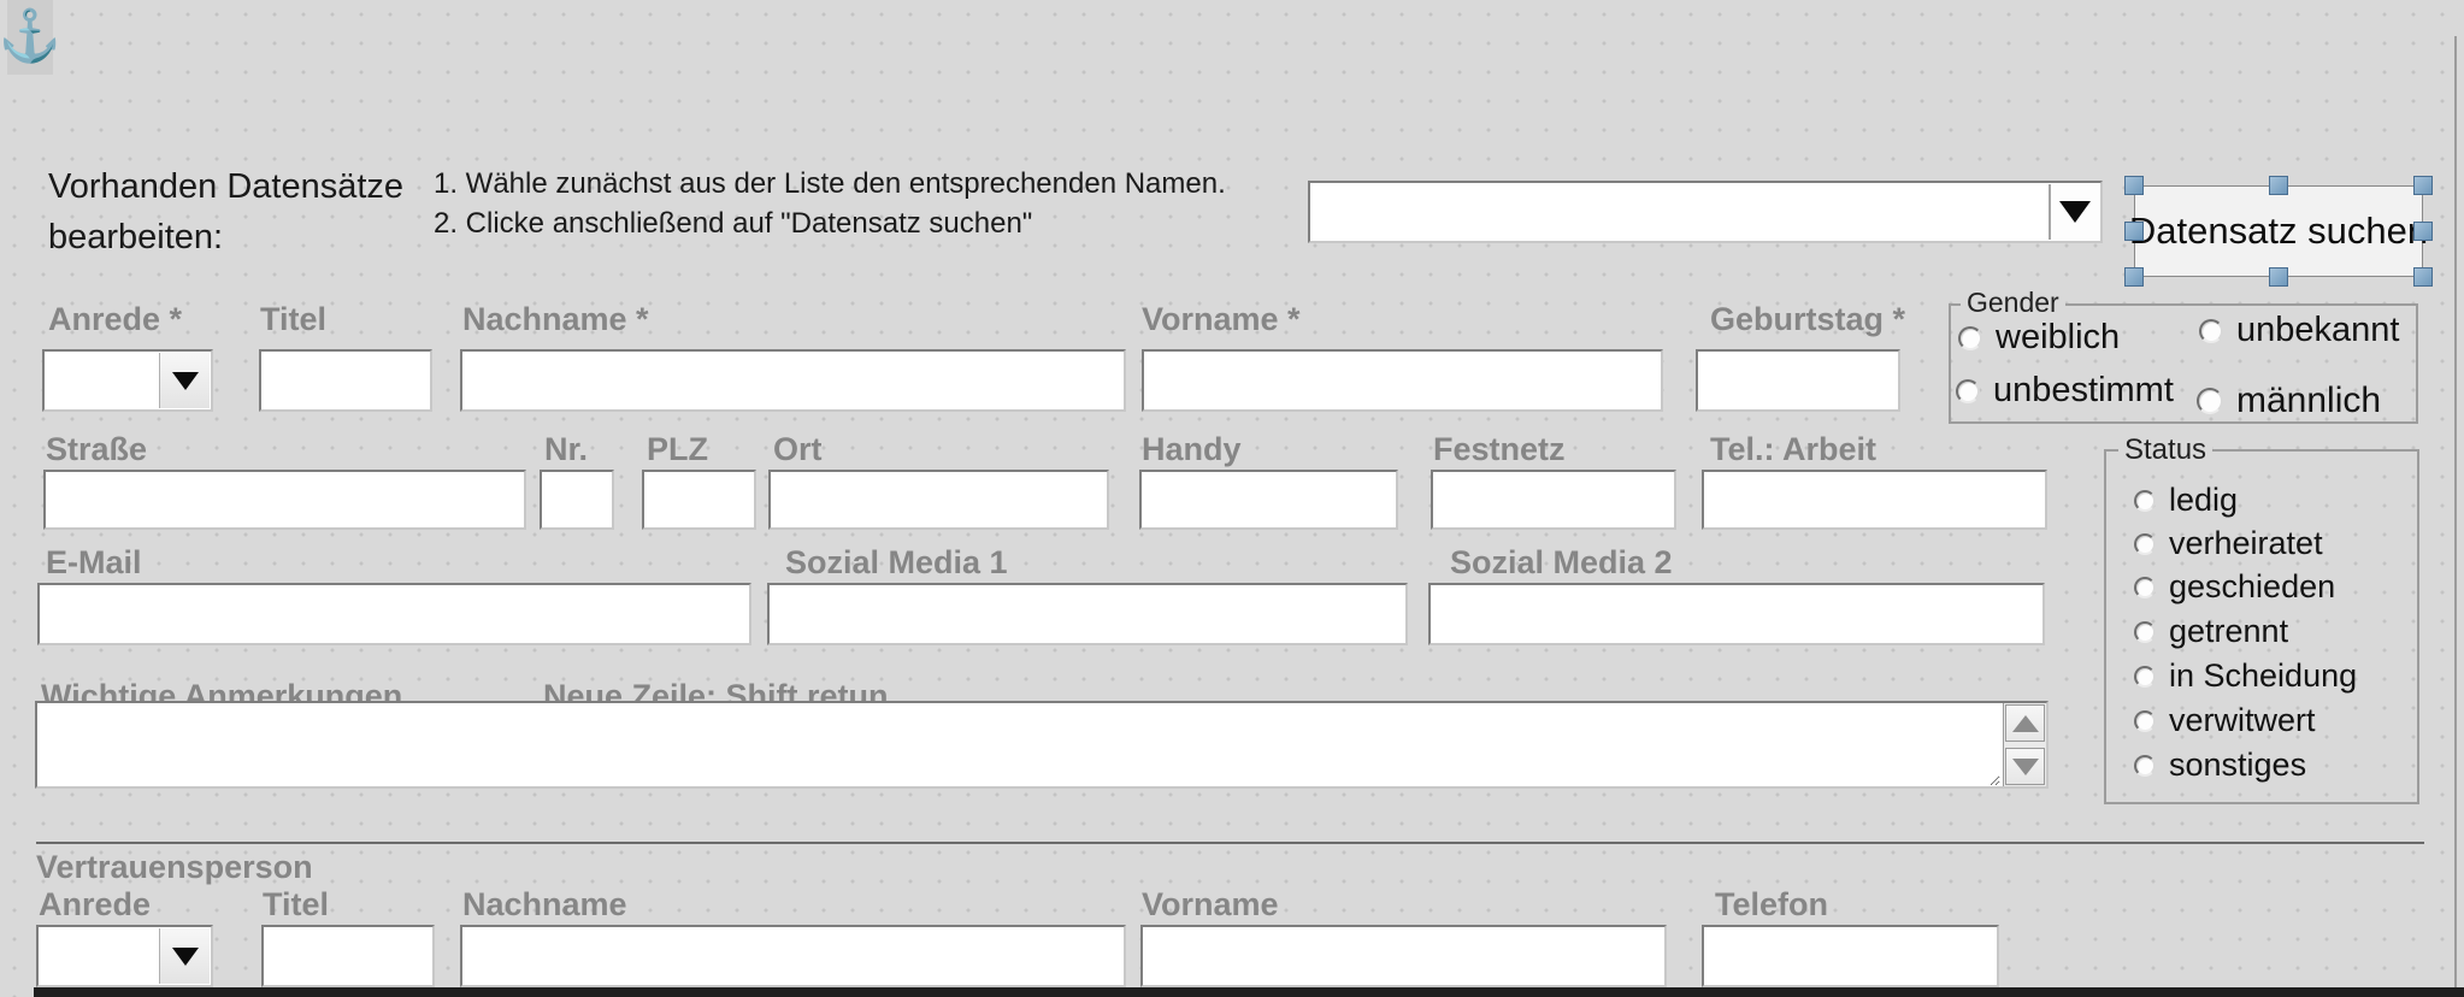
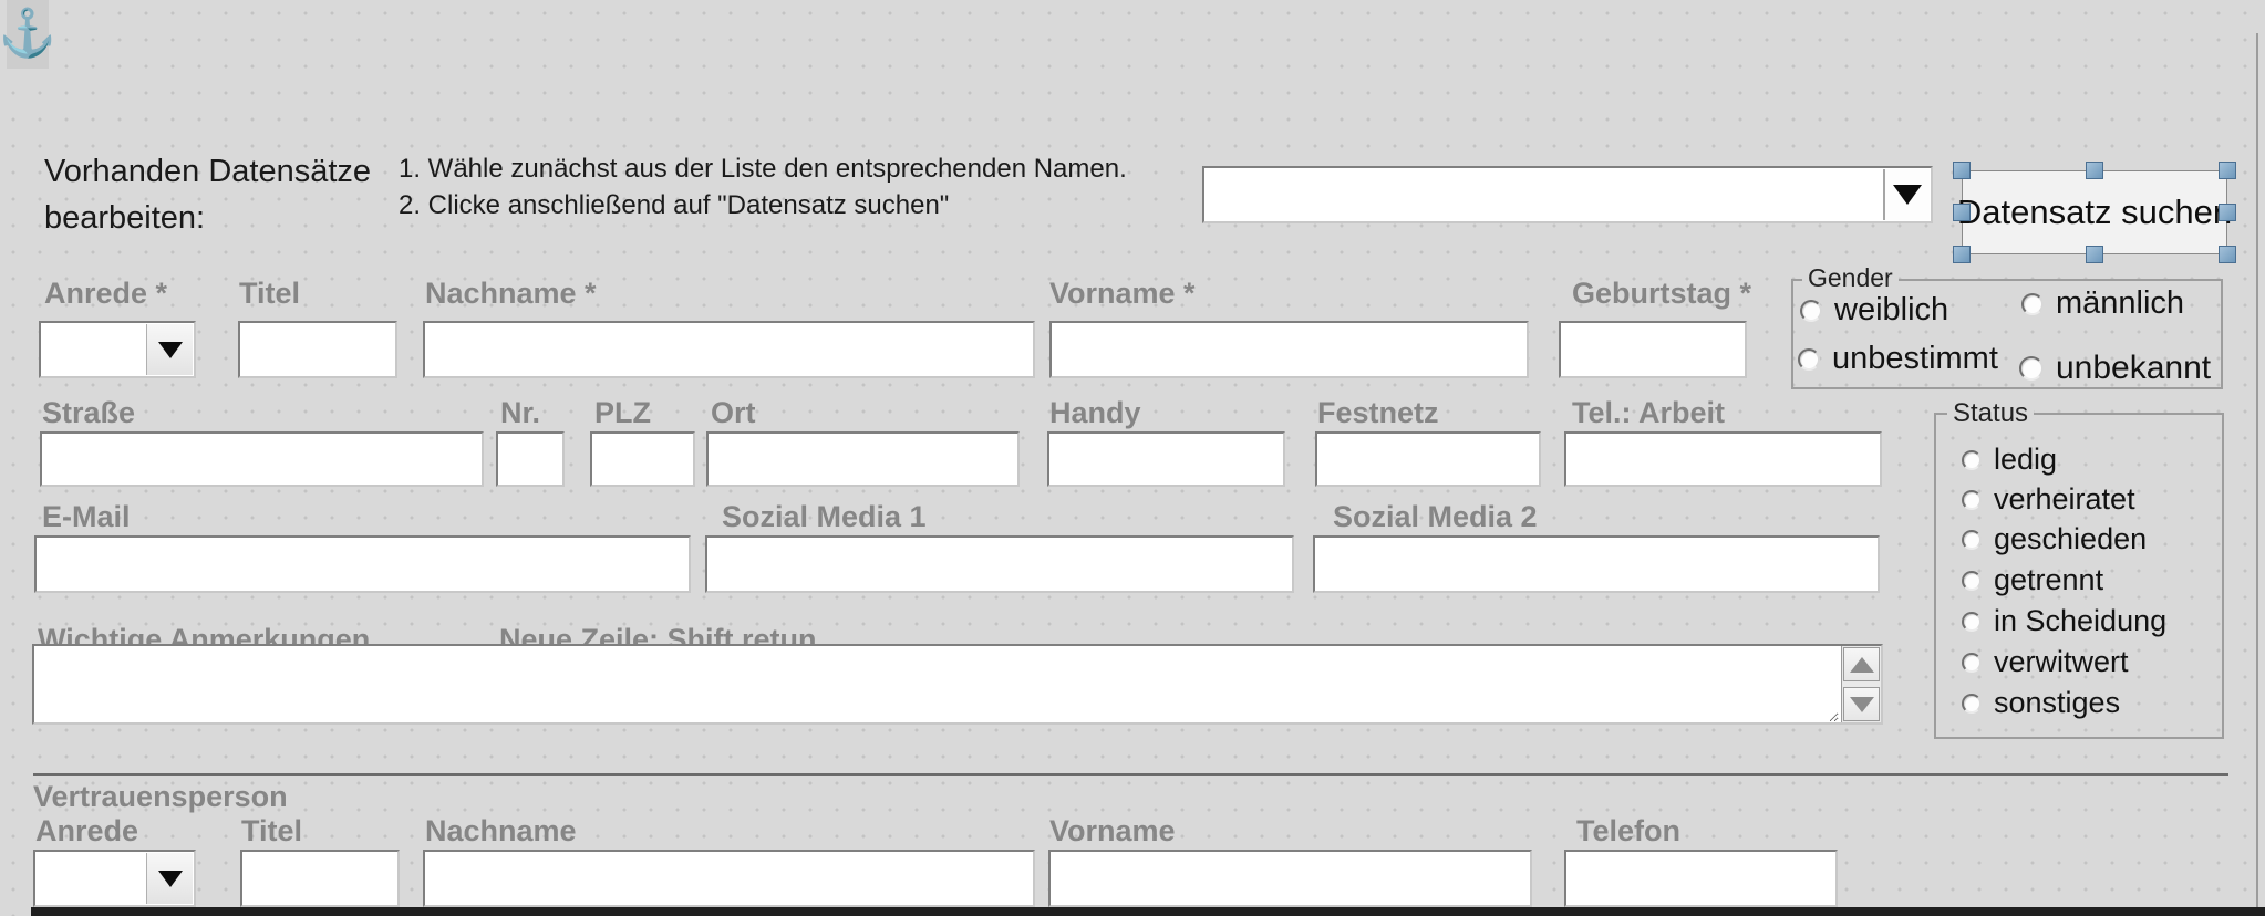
  ⚓
  Vorhanden Datensätze
  bearbeiten:
  1. Wähle zunächst aus der Liste den entsprechenden Namen.
  2. Clicke anschließend auf "Datensatz suchen"
  atensatz suche
  Anrede *
  Titel
  Nachname *
  Vorname *
  Geburtstag *
  Gender
  weiblich
- unbekannt
+ männlich
  unbestimmt
- männlich
+ unbekannt
  Straße
  Nr.
  PLZ
  Ort
  Handy
  Festnetz
  Tel.: Arbeit
  Status
  ledig
  verheiratet
  geschieden
  getrennt
  in Scheidung
  verwitwert
  sonstiges
  E-Mail
  Sozial Media 1
  Sozial Media 2
  Wichtige Anmerkungen
  Neue Zeile: Shift retun
  Vertrauensperson
  Anrede
  Titel
  Nachname
  Vorname
  Telefon
